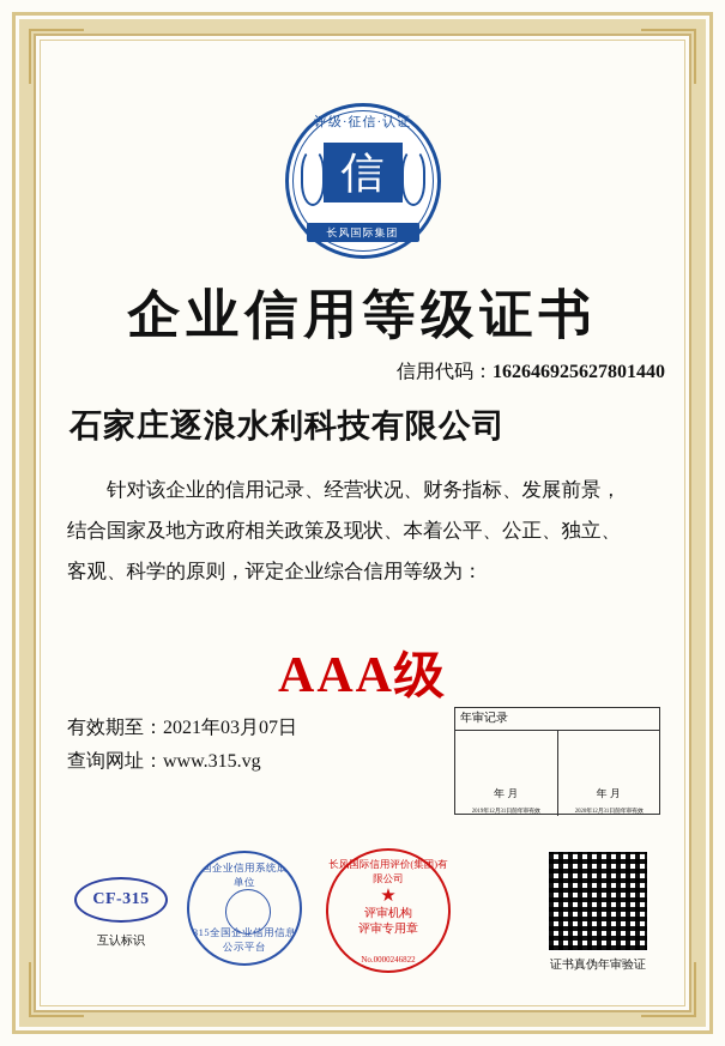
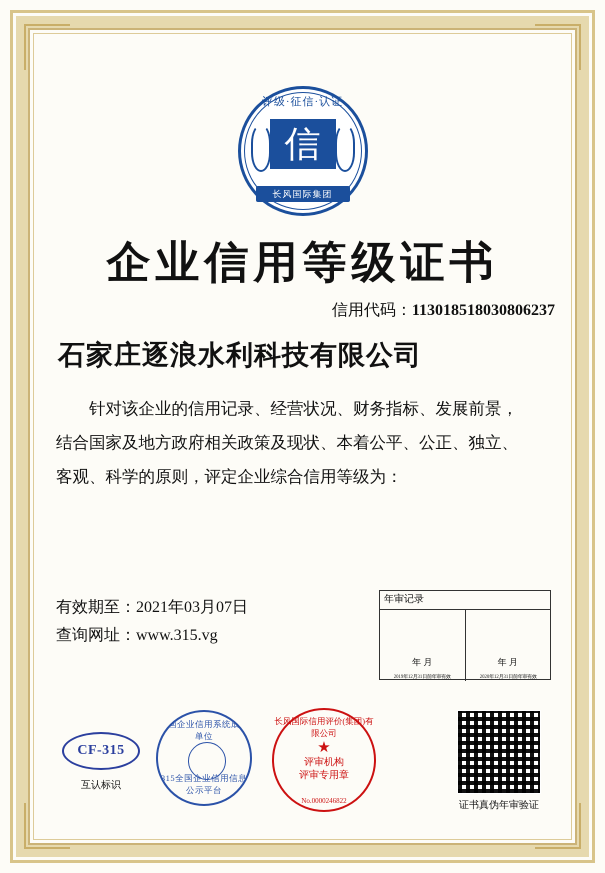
  评级·征信·认证
  信
  长风国际集团
  企业信用等级证书
- 信用代码：162646925627801440
+ 信用代码：113018518030806237
  石家庄逐浪水利科技有限公司
  针对该企业的信用记录、经营状况、财务指标、发展前景，
  结合国家及地方政府相关政策及现状、本着公平、公正、独立、
  客观、科学的原则，评定企业综合信用等级为：
- AAA级
  有效期至：2021年03月07日
  查询网址：www.315.vg
  年审记录
  年 月
  年 月
  CF-315
  互认标识
  中国企业信用系统成员单位
  315全国企业信用信息公示平台
  长风国际信用评价(集团)有限公司
  ★
  评审机构
  评审专用章
  No.0000246822
  证书真伪年审验证
